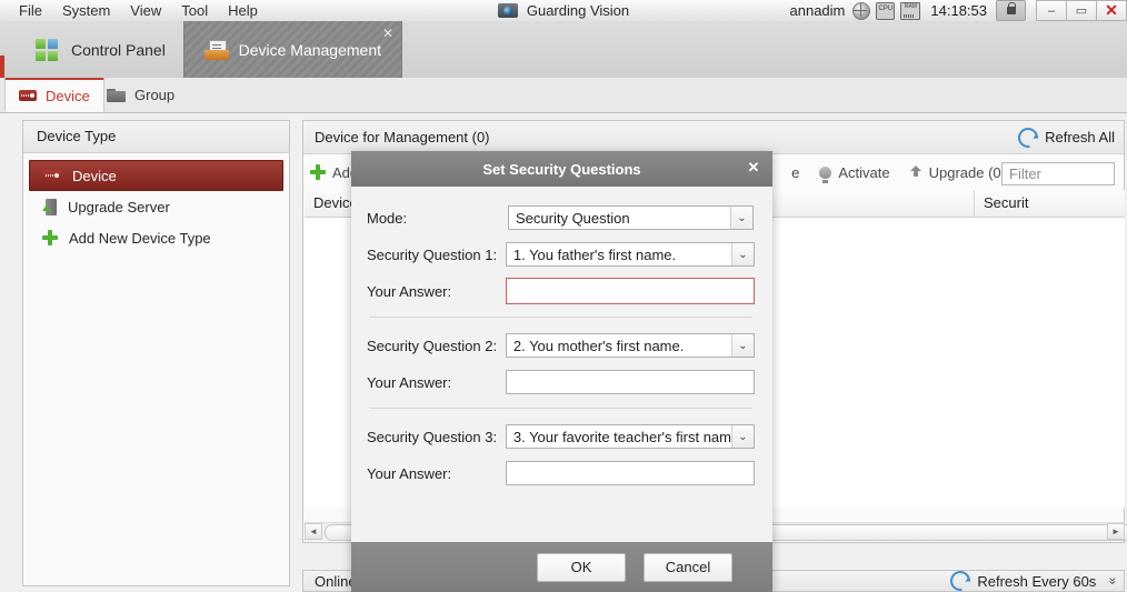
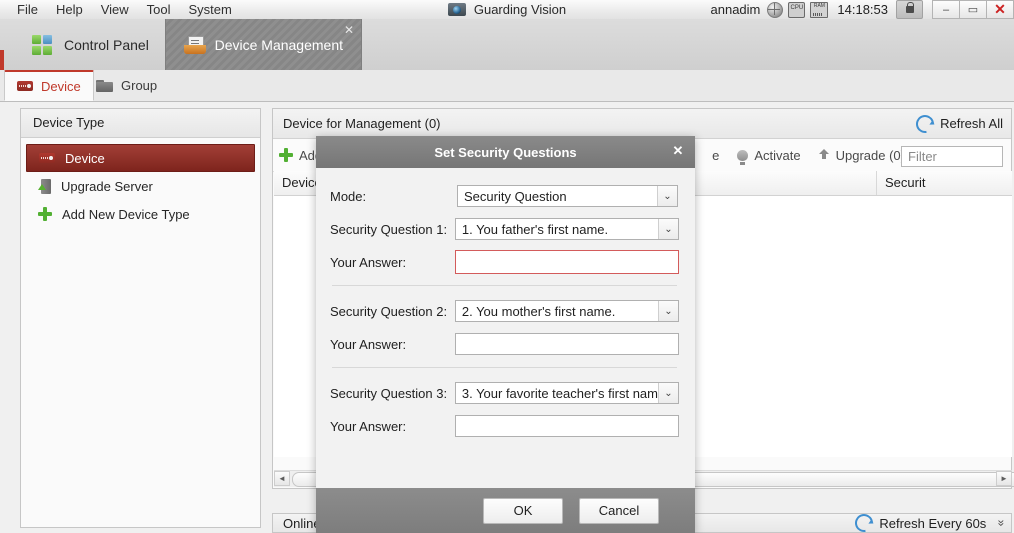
  File
- System
+ Help
  View
  Tool
- Help
+ System
  Guarding Vision
  annadim
  14:18:53
  –
  ▭
  ✕
  Control Panel
  Device Management
  ✕
  Device
  Group
  Device Type
  Device
  Upgrade Server
  Add New Device Type
  Device for Management (0)
  Refresh All
  e
  Activate
  Upgrade (0
  Filter
  Devic
  Securit
  ◄
  ►
  Onlin
  Refresh Every 60s
  Set Security Questions
  ✕
  Mode:
  Security Question
  ⌄
  Security Question 1:
  1. You father's first name.
  ⌄
  Your Answer:
  Security Question 2:
  2. You mother's first name.
  ⌄
  Your Answer:
  Security Question 3:
  3. Your favorite teacher's first nam
  ⌄
  Your Answer:
  OK
  Cancel
